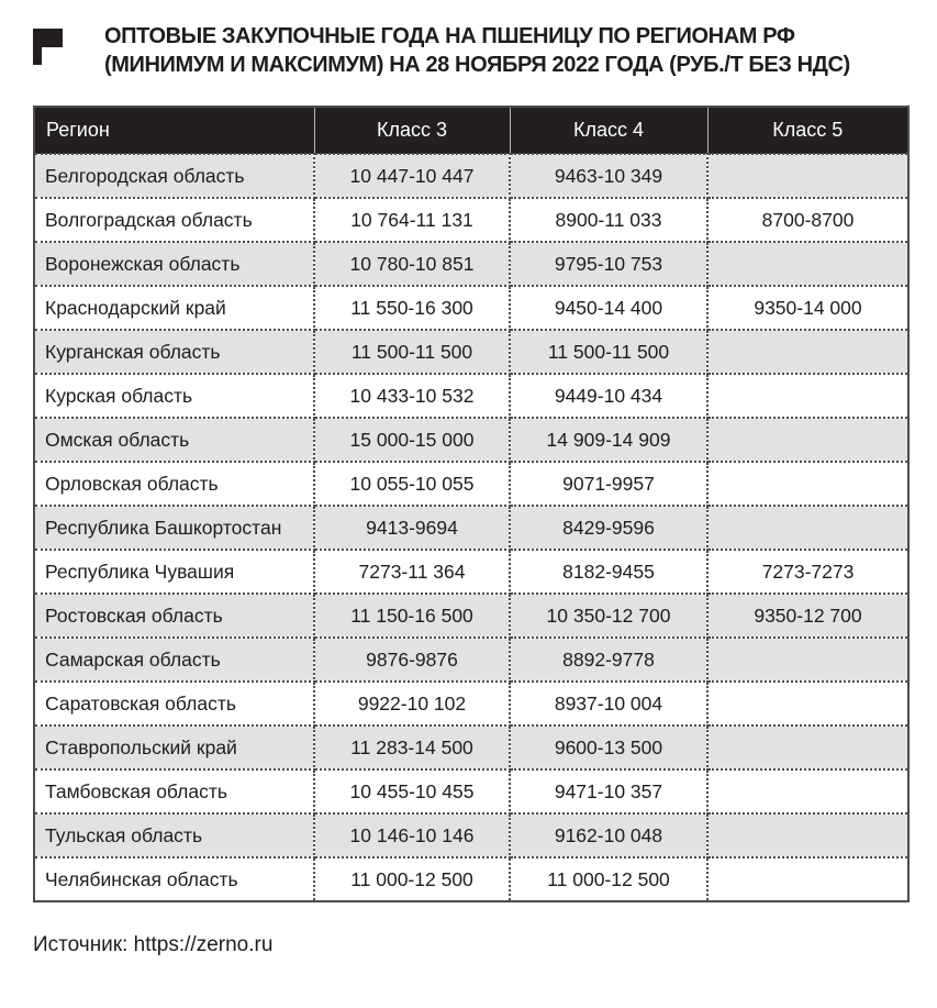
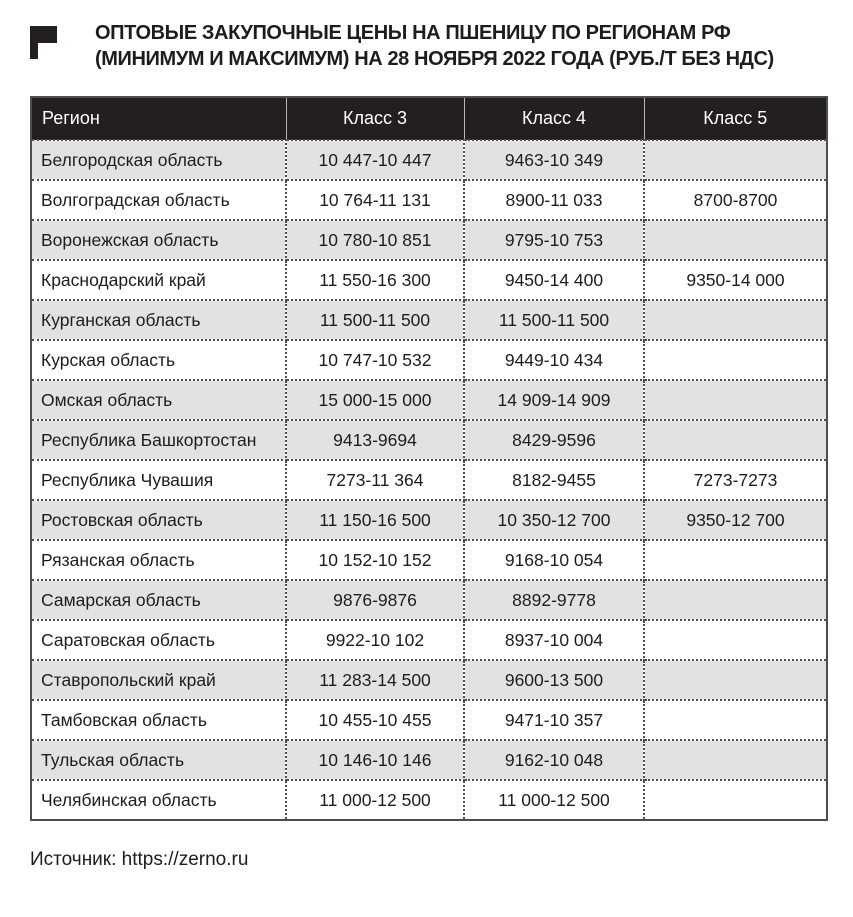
- ОПТОВЫЕ ЗАКУПОЧНЫЕ ГОДА НА ПШЕНИЦУ ПО РЕГИОНАМ РФ
+ ОПТОВЫЕ ЗАКУПОЧНЫЕ ЦЕНЫ НА ПШЕНИЦУ ПО РЕГИОНАМ РФ
  (МИНИМУМ И МАКСИМУМ) НА 28 НОЯБРЯ 2022 ГОДА (РУБ./Т БЕЗ НДС)
  Регион	Класс 3	Класс 4	Класс 5
  Белгородская область	10 447-10 447	9463-10 349
  Волгоградская область	10 764-11 131	8900-11 033	8700-8700
  Воронежская область	10 780-10 851	9795-10 753
  Краснодарский край	11 550-16 300	9450-14 400	9350-14 000
  Курганская область	11 500-11 500	11 500-11 500
- Курская область	10 433-10 532	9449-10 434
+ Курская область	10 747-10 532	9449-10 434
  Омская область	15 000-15 000	14 909-14 909
- Орловская область	10 055-10 055	9071-9957
  Республика Башкортостан	9413-9694	8429-9596
  Республика Чувашия	7273-11 364	8182-9455	7273-7273
  Ростовская область	11 150-16 500	10 350-12 700	9350-12 700
+ Рязанская область	10 152-10 152	9168-10 054
  Самарская область	9876-9876	8892-9778
  Саратовская область	9922-10 102	8937-10 004
  Ставропольский край	11 283-14 500	9600-13 500
  Тамбовская область	10 455-10 455	9471-10 357
  Тульская область	10 146-10 146	9162-10 048
  Челябинская область	11 000-12 500	11 000-12 500
  Источник: https://zerno.ru
